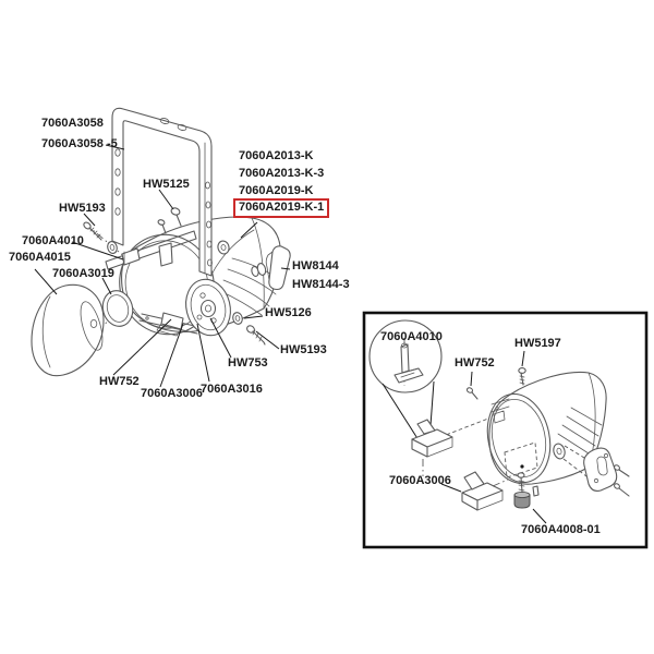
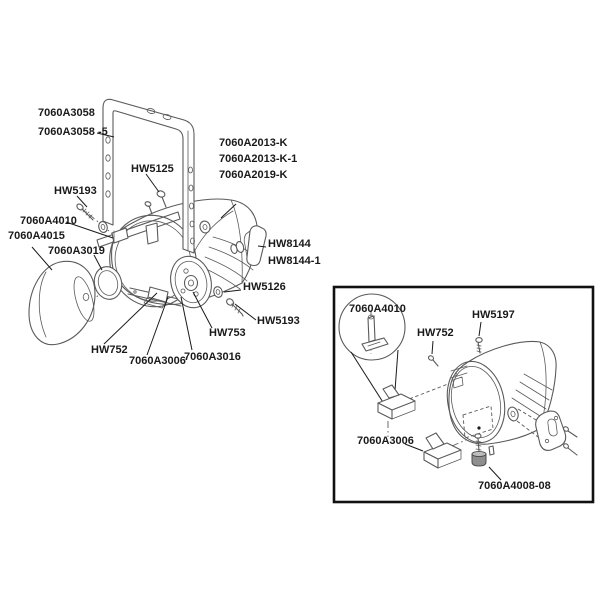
  7060A3058
  7060A3058 -5
  HW5125
  HW5193
  7060A4010
  7060A4015
  7060A3019
  7060A2013-K
- 7060A2013-K-3
+ 7060A2013-K-1
  7060A2019-K
- 7060A2019-K-1
  HW8144
- HW8144-3
+ HW8144-1
  HW5126
  HW5193
  HW753
  HW752
  7060A3006
  7060A3016
  7060A4010
  HW5197
  HW752
  7060A3006
- 7060A4008-01
+ 7060A4008-08
